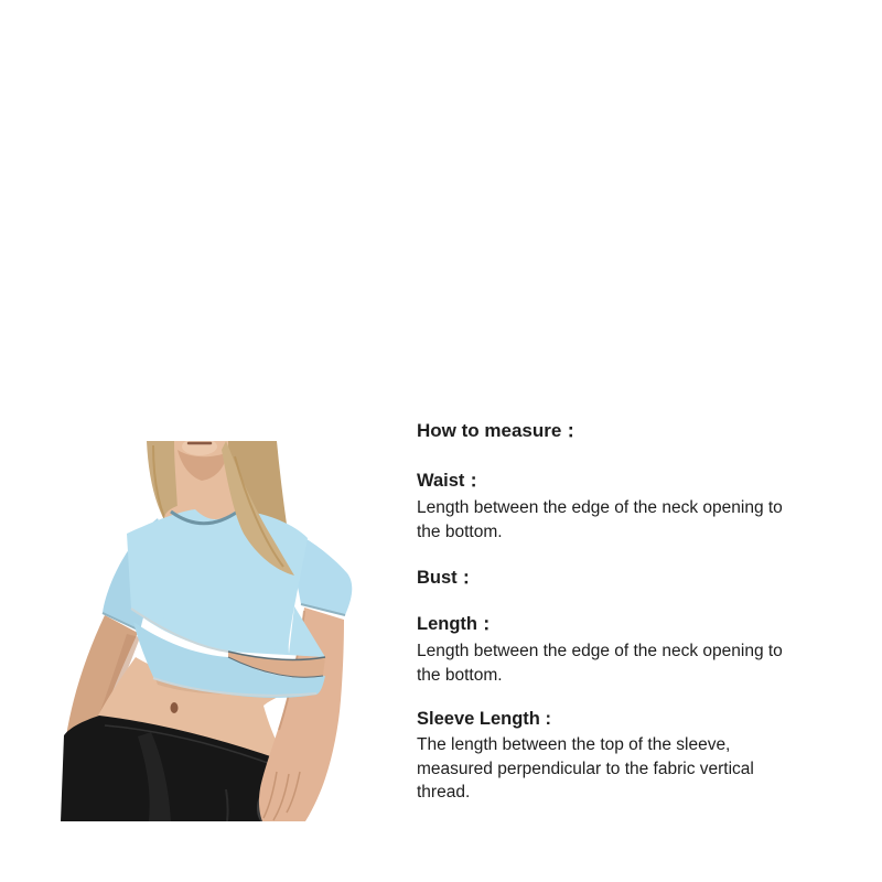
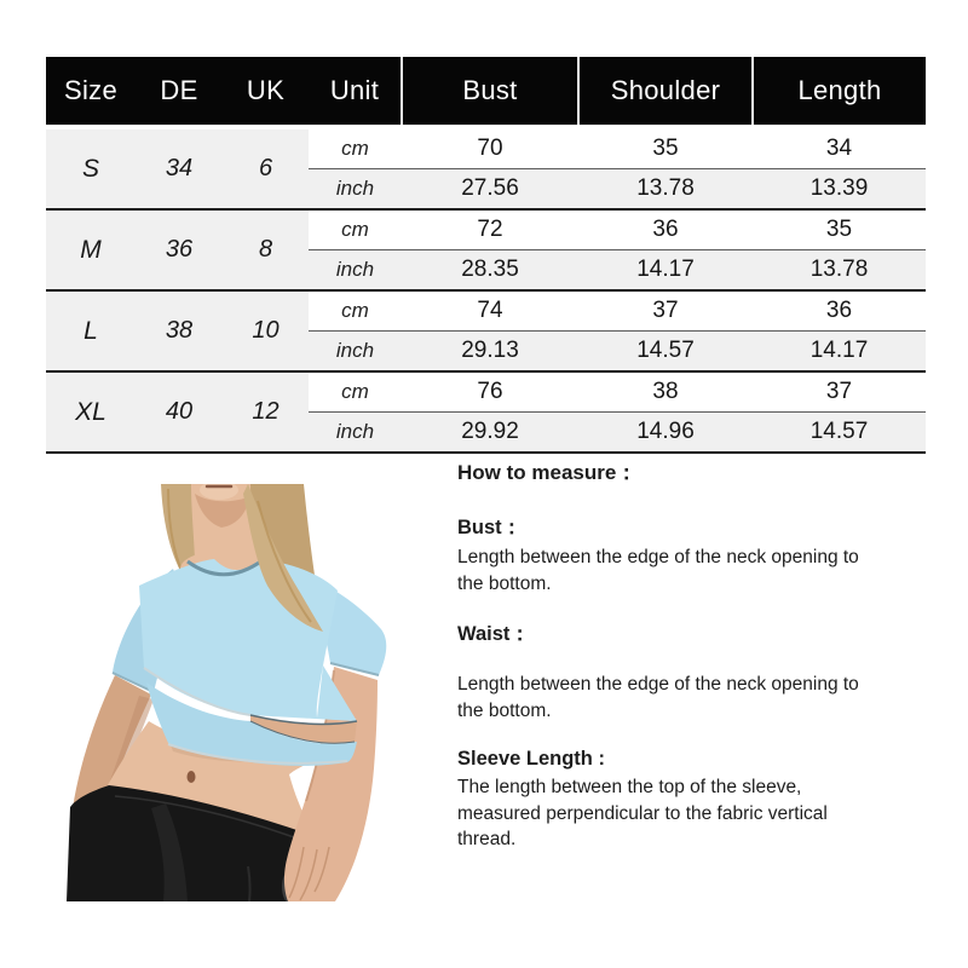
+ Size	DE	UK	Unit	Bust	Shoulder	Length
+ S	34	6	cm	70	35	34
+ inch	27.56	13.78	13.39
+ M	36	8	cm	72	36	35
+ inch	28.35	14.17	13.78
+ L	38	10	cm	74	37	36
+ inch	29.13	14.57	14.17
+ XL	40	12	cm	76	38	37
+ inch	29.92	14.96	14.57
  How to measure：
- Waist：
+ Bust：
  Length between the edge of the neck opening to
  the bottom.
- Bust：
+ Waist：
- Length：
  Length between the edge of the neck opening to
  the bottom.
  Sleeve Length :
  The length between the top of the sleeve,
  measured perpendicular to the fabric vertical
  thread.
